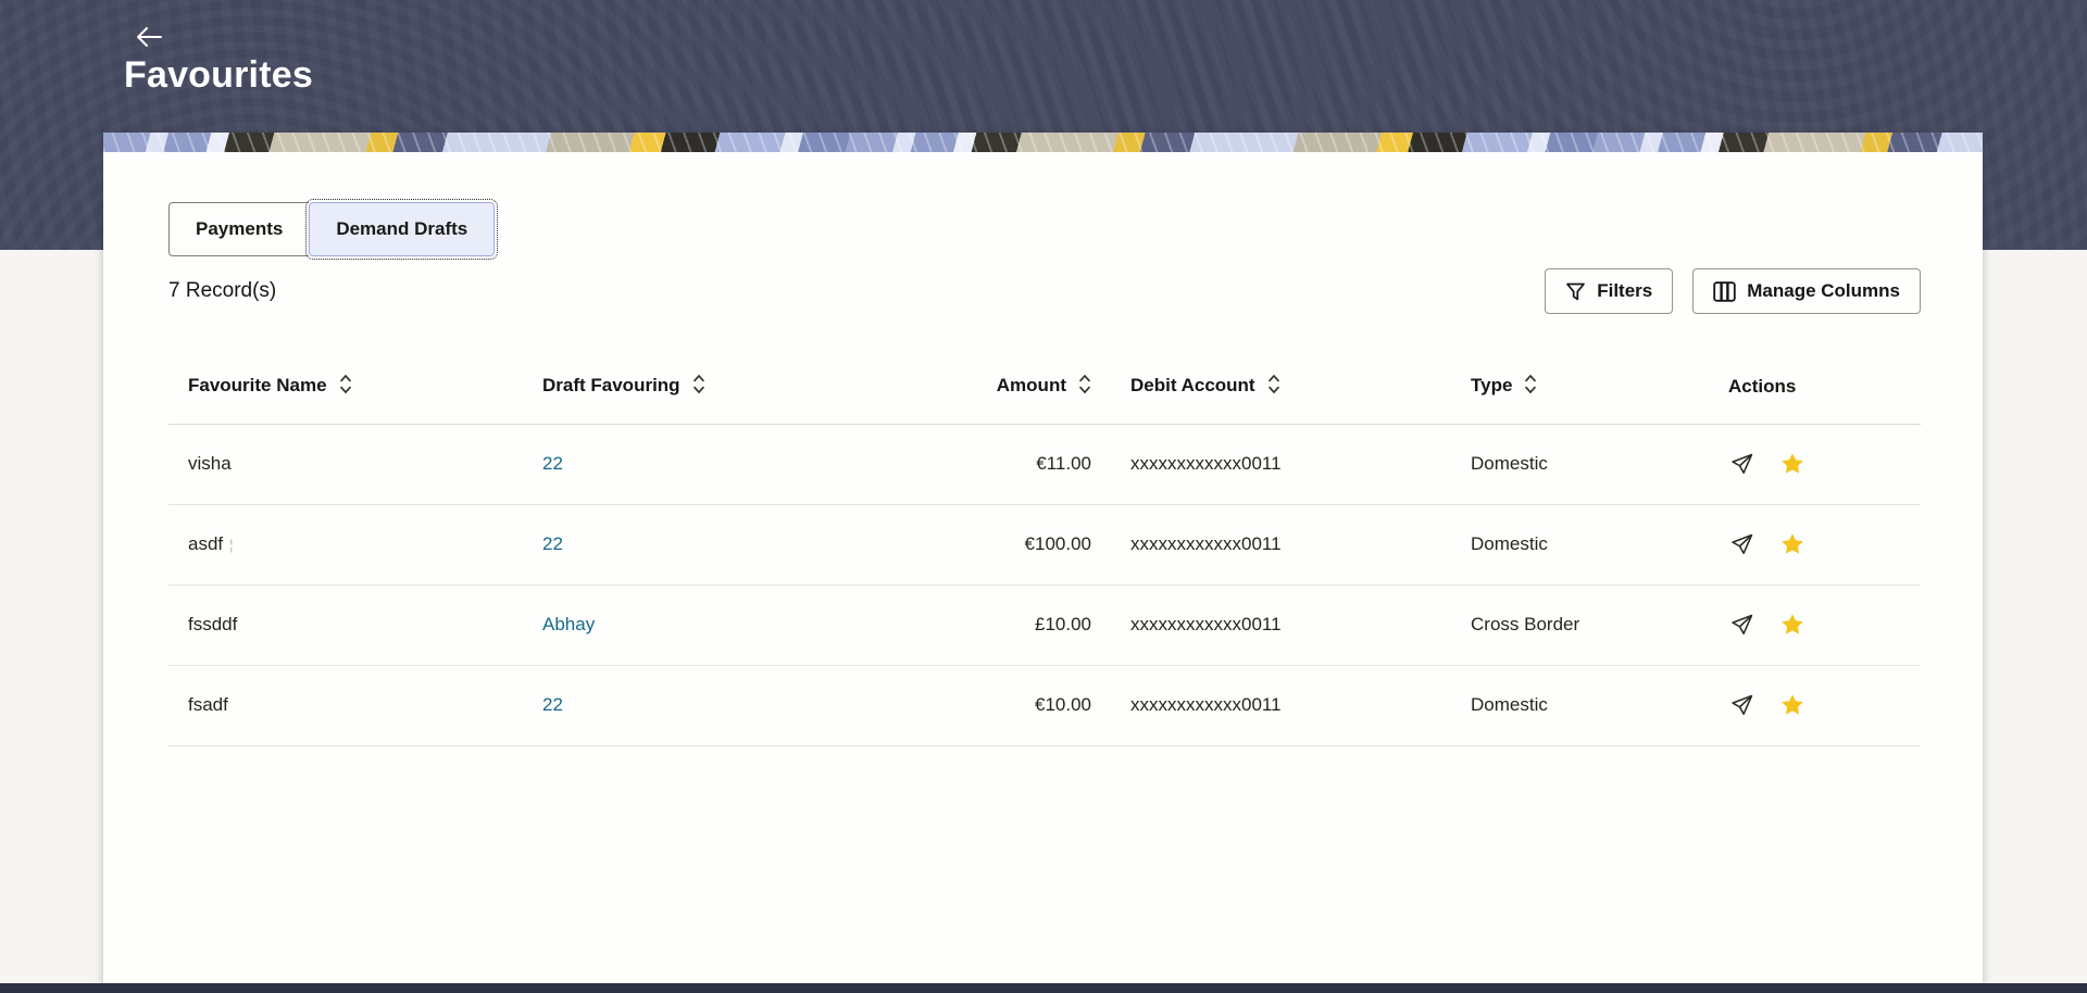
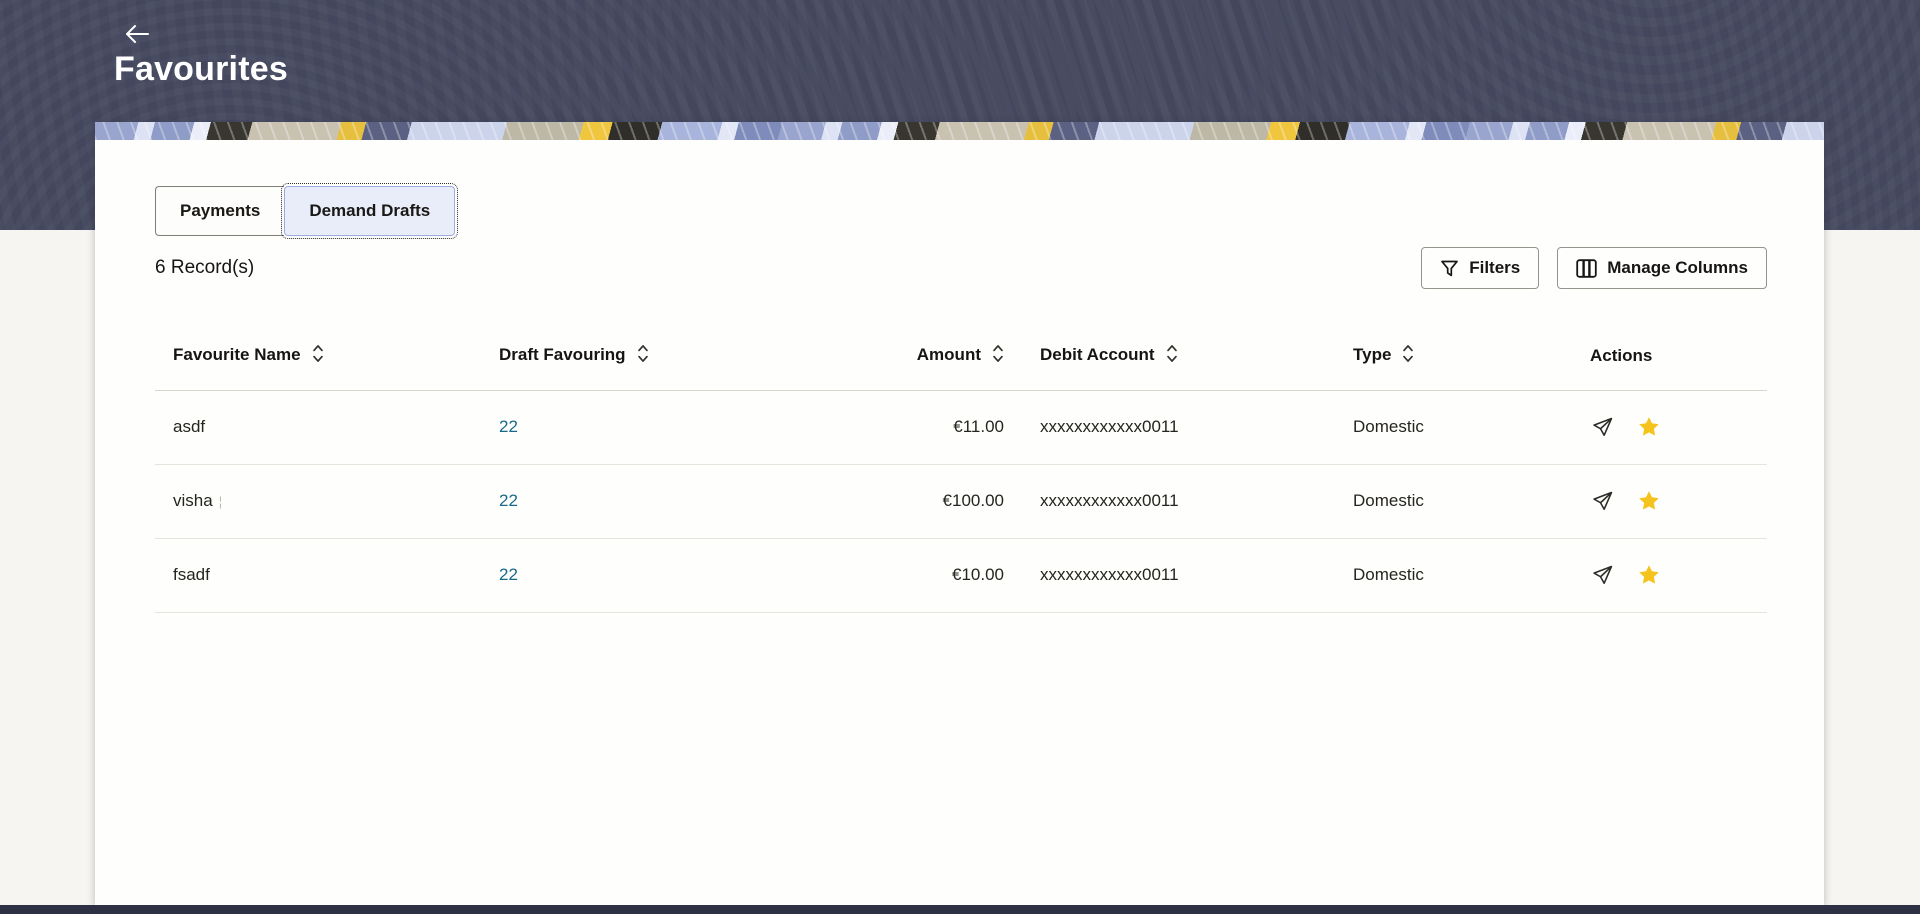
  Favourites
  Payments
  Demand Drafts
- 7 Record(s)
+ 6 Record(s)
  Filters
  Manage Columns
  Favourite Name	Draft Favouring	Amount	Debit Account	Type	Actions
- visha	22	€11.00	xxxxxxxxxxxx0011	Domestic
+ asdf	22	€11.00	xxxxxxxxxxxx0011	Domestic
- asdf ¦	22	€100.00	xxxxxxxxxxxx0011	Domestic
+ visha ¦	22	€100.00	xxxxxxxxxxxx0011	Domestic
- fssddf	Abhay	£10.00	xxxxxxxxxxxx0011	Cross Border
  fsadf	22	€10.00	xxxxxxxxxxxx0011	Domestic
